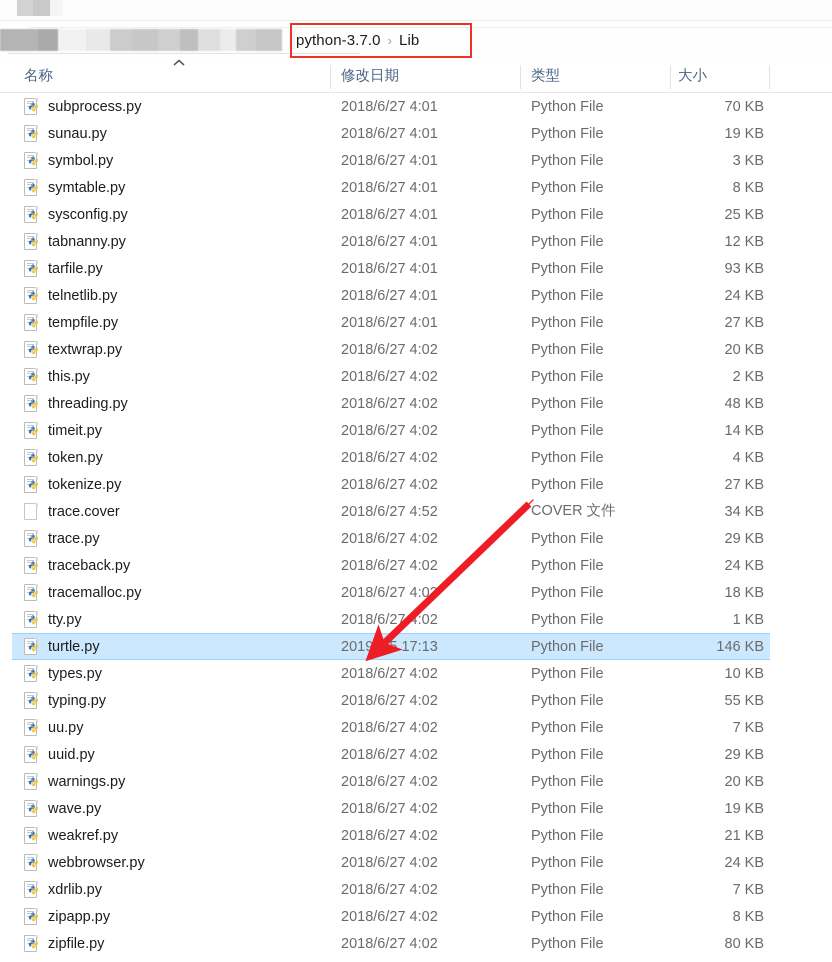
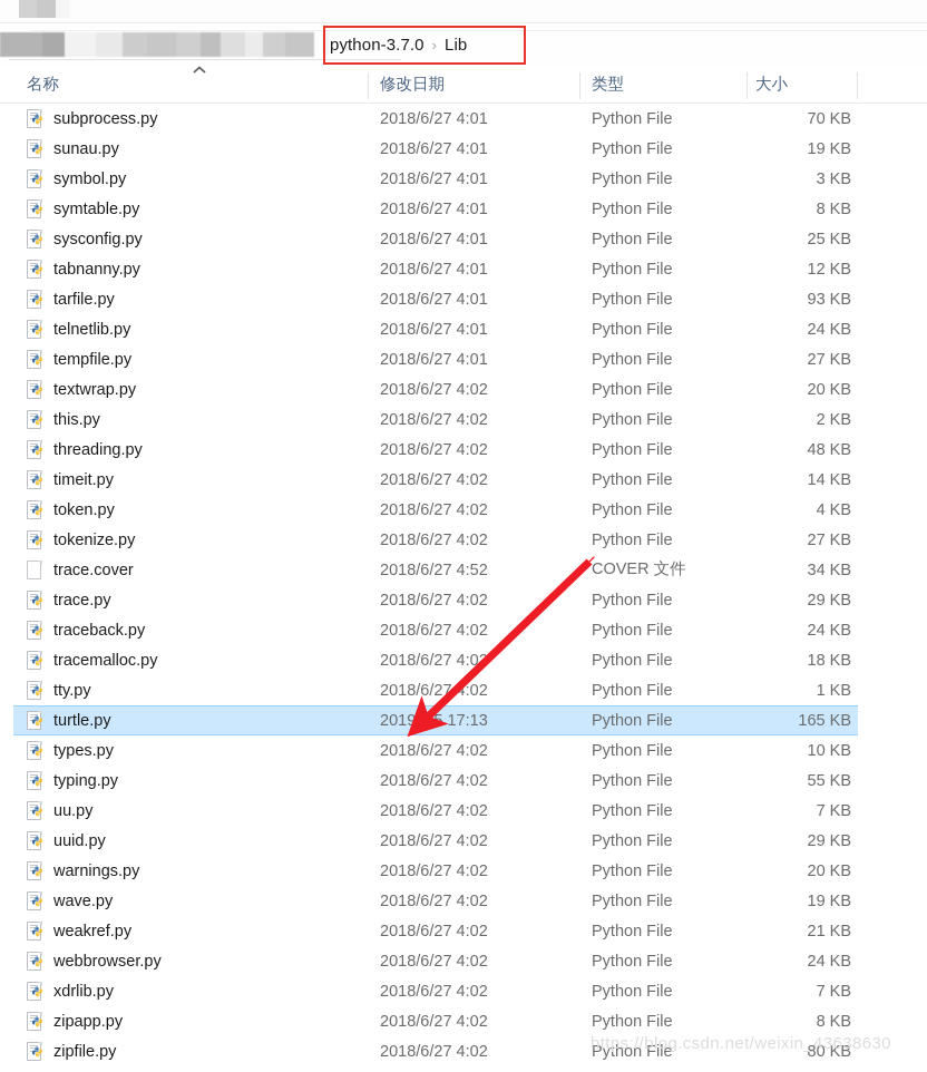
  python-3.7.0
  ›
  Lib
  名称
  修改日期
  类型
  大小
  subprocess.py
  2018/6/27 4:01
  Python File
  70 KB
  sunau.py
  2018/6/27 4:01
  Python File
  19 KB
  symbol.py
  2018/6/27 4:01
  Python File
  3 KB
  symtable.py
  2018/6/27 4:01
  Python File
  8 KB
  sysconfig.py
  2018/6/27 4:01
  Python File
  25 KB
  tabnanny.py
  2018/6/27 4:01
  Python File
  12 KB
  tarfile.py
  2018/6/27 4:01
  Python File
  93 KB
  telnetlib.py
  2018/6/27 4:01
  Python File
  24 KB
  tempfile.py
  2018/6/27 4:01
  Python File
  27 KB
  textwrap.py
  2018/6/27 4:02
  Python File
  20 KB
  this.py
  2018/6/27 4:02
  Python File
  2 KB
  threading.py
  2018/6/27 4:02
  Python File
  48 KB
  timeit.py
  2018/6/27 4:02
  Python File
  14 KB
  token.py
  2018/6/27 4:02
  Python File
  4 KB
  tokenize.py
  2018/6/27 4:02
  Python File
  27 KB
  trace.cover
  2018/6/27 4:52
  COVER 文件
  34 KB
  trace.py
  2018/6/27 4:02
  Python File
  29 KB
  traceback.py
  2018/6/27 4:02
  Python File
  24 KB
  tracemalloc.py
  2018/6/27 4:0
  Python File
  18 KB
  tty.py
  2018/6/27:02
  Python File
  1 KB
  turtle.py
  2019//5 17:13
  Python File
- 146 KB
+ 165 KB
  types.py
  2018/6/27 4:02
  Python File
  10 KB
  typing.py
  2018/6/27 4:02
  Python File
  55 KB
  uu.py
  2018/6/27 4:02
  Python File
  7 KB
  uuid.py
  2018/6/27 4:02
  Python File
  29 KB
  warnings.py
  2018/6/27 4:02
  Python File
  20 KB
  wave.py
  2018/6/27 4:02
  Python File
  19 KB
  weakref.py
  2018/6/27 4:02
  Python File
  21 KB
  webbrowser.py
  2018/6/27 4:02
  Python File
  24 KB
  xdrlib.py
  2018/6/27 4:02
  Python File
  7 KB
  zipapp.py
  2018/6/27 4:02
  Python File
  8 KB
  zipfile.py
  2018/6/27 4:02
  Python File
  80 KB
+ https://blog.csdn.net/weixin_43638630
